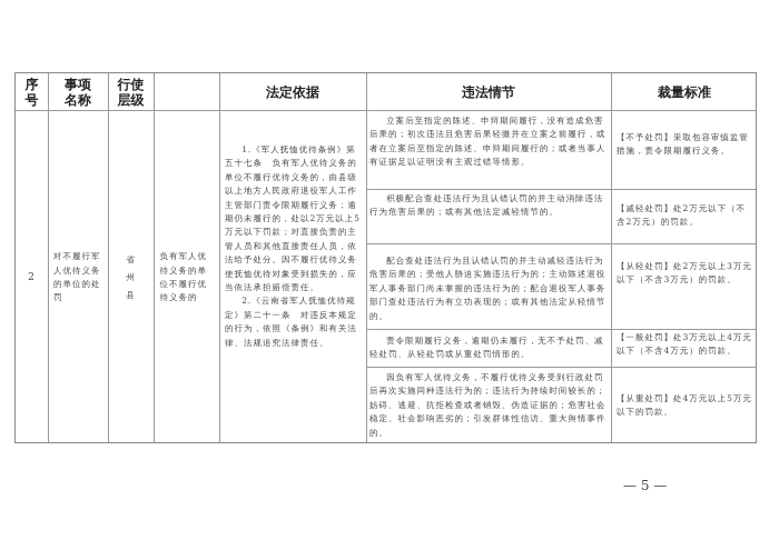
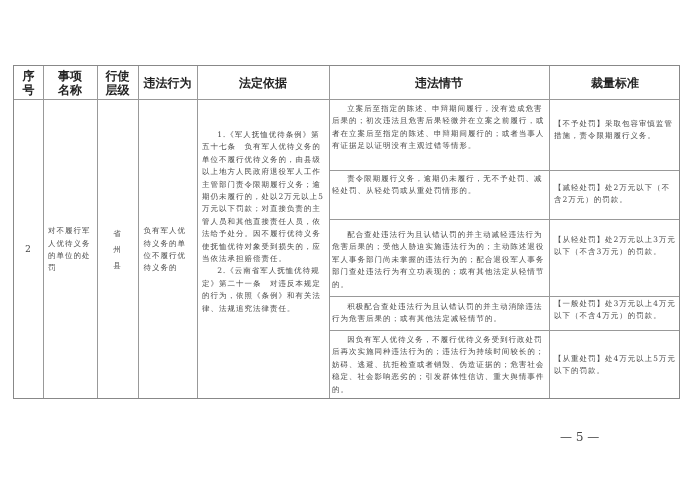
  序号
  事项名称
  行使层级
+ 违法行为
  法定依据
  违法情节
  裁量标准
  2
  对不履行军人优待义务的单位的处罚
  省州县
  负有军人优待义务的单位不履行优待义务的
  1.《军人抚恤优待条例》第五十七条 负有军人优待义务的单位不履行优待义务的，由县级以上地方人民政府退役军人工作主管部门责令限期履行义务；逾期仍未履行的，处以2万元以上5万元以下罚款；对直接负责的主管人员和其他直接责任人员，依法给予处分。因不履行优待义务使抚恤优待对象受到损失的，应当依法承担赔偿责任。
  2.《云南省军人抚恤优待规定》第二十一条 对违反本规定的行为，依照《条例》和有关法律、法规追究法律责任。
  立案后至指定的陈述、申辩期间履行，没有造成危害后果的；初次违法且危害后果轻微并在立案之前履行，或者在立案后至指定的陈述、申辩期间履行的；或者当事人有证据足以证明没有主观过错等情形。
- 积极配合查处违法行为且认错认罚的并主动消除违法行为危害后果的；或有其他法定减轻情节的。
+ 责令限期履行义务，逾期仍未履行，无不予处罚、减轻处罚、从轻处罚或从重处罚情形的。
  配合查处违法行为且认错认罚的并主动减轻违法行为危害后果的；受他人胁迫实施违法行为的；主动陈述退役军人事务部门尚未掌握的违法行为的；配合退役军人事务部门查处违法行为有立功表现的；或有其他法定从轻情节的。
- 责令限期履行义务，逾期仍未履行，无不予处罚、减轻处罚、从轻处罚或从重处罚情形的。
+ 积极配合查处违法行为且认错认罚的并主动消除违法行为危害后果的；或有其他法定减轻情节的。
  因负有军人优待义务，不履行优待义务受到行政处罚后再次实施同种违法行为的；违法行为持续时间较长的；妨碍、逃避、抗拒检查或者销毁、伪造证据的；危害社会稳定、社会影响恶劣的；引发群体性信访、重大舆情事件的。
  【不予处罚】采取包容审慎监管措施，责令限期履行义务。
  【减轻处罚】处2万元以下（不含2万元）的罚款。
  【从轻处罚】处2万元以上3万元以下（不含3万元）的罚款。
  【一般处罚】处3万元以上4万元以下（不含4万元）的罚款。
  【从重处罚】处4万元以上5万元以下的罚款。
  — 5 —
